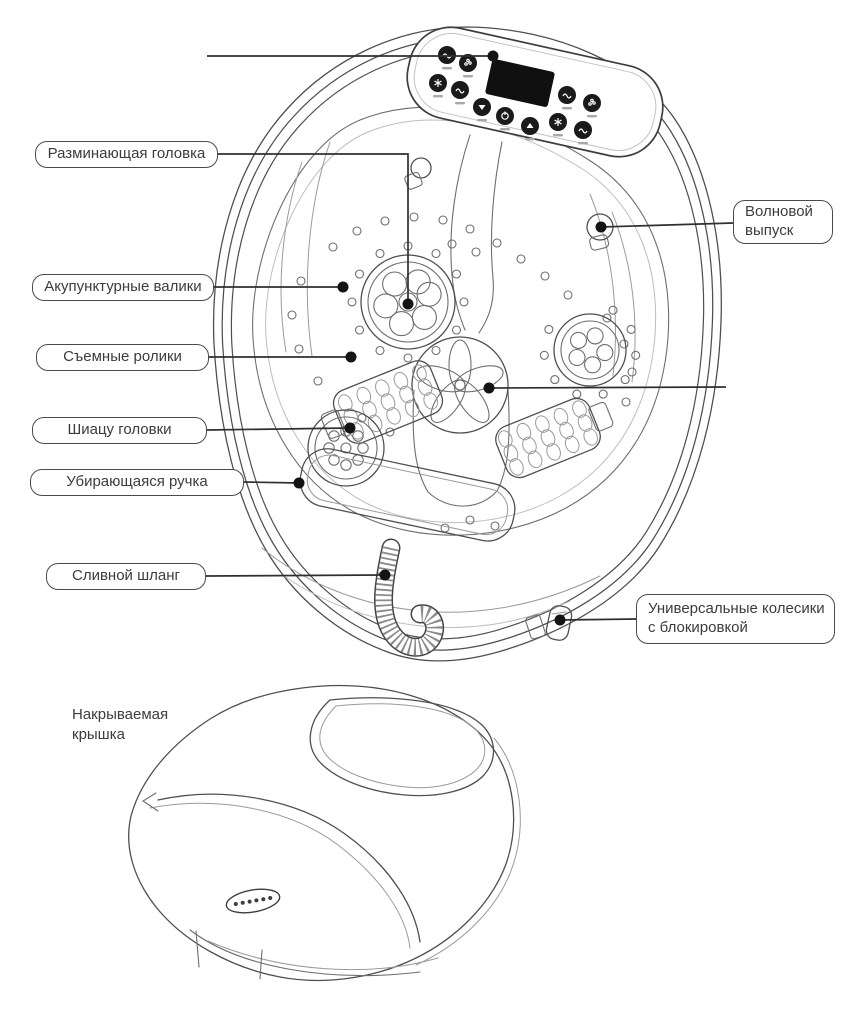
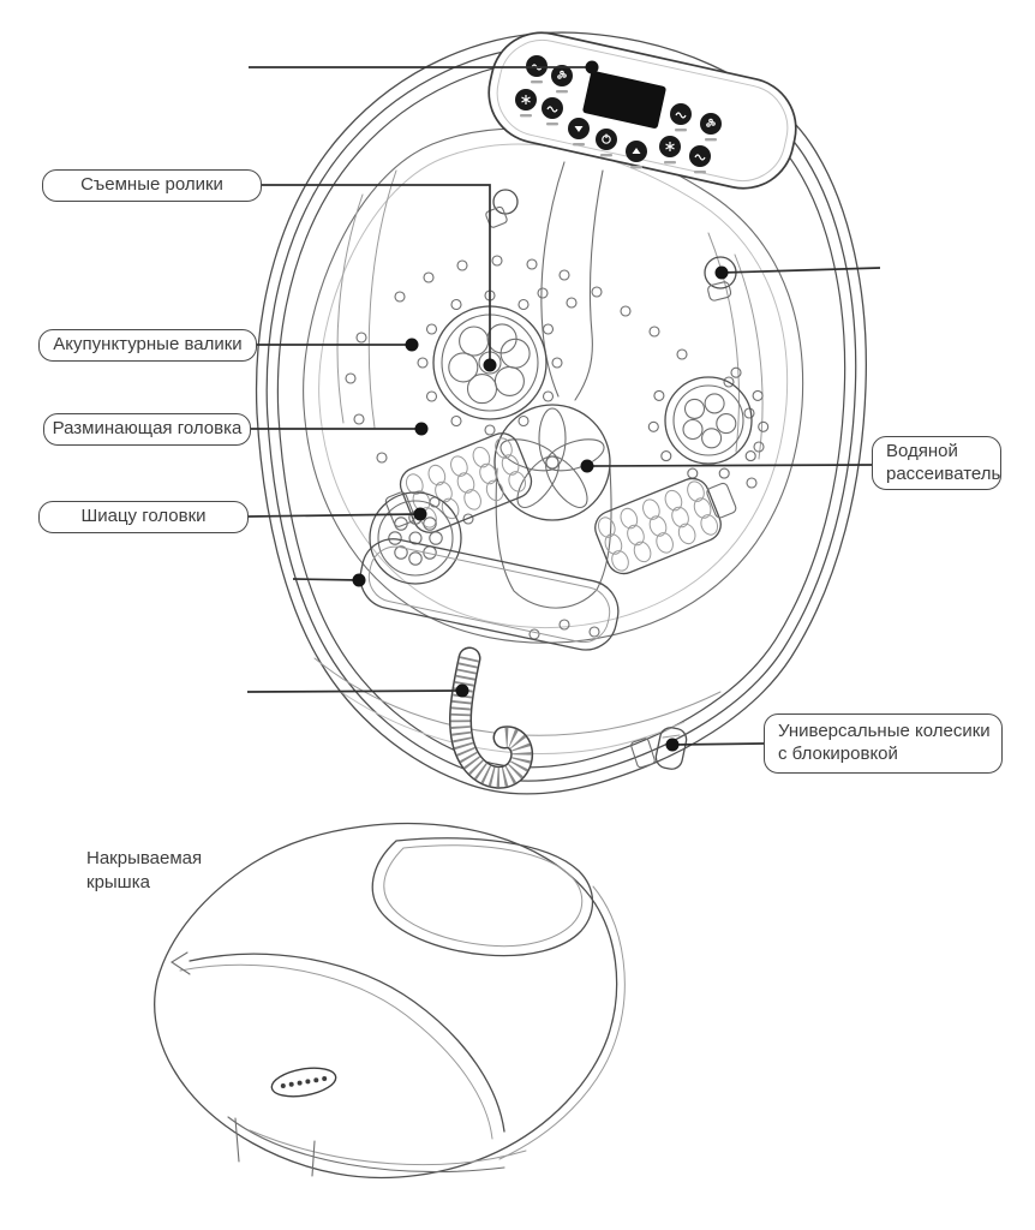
- Разминающая головка
+ Съемные ролики
- Волновой выпуск
  Акупунктурные валики
- Съемные ролики
+ Разминающая головка
+ Водяной рассеиватель
  Шиацу головки
- Убирающаяся ручка
- Сливной шланг
  Универсальные колесики с блокировкой
  Накрываемая крышка
